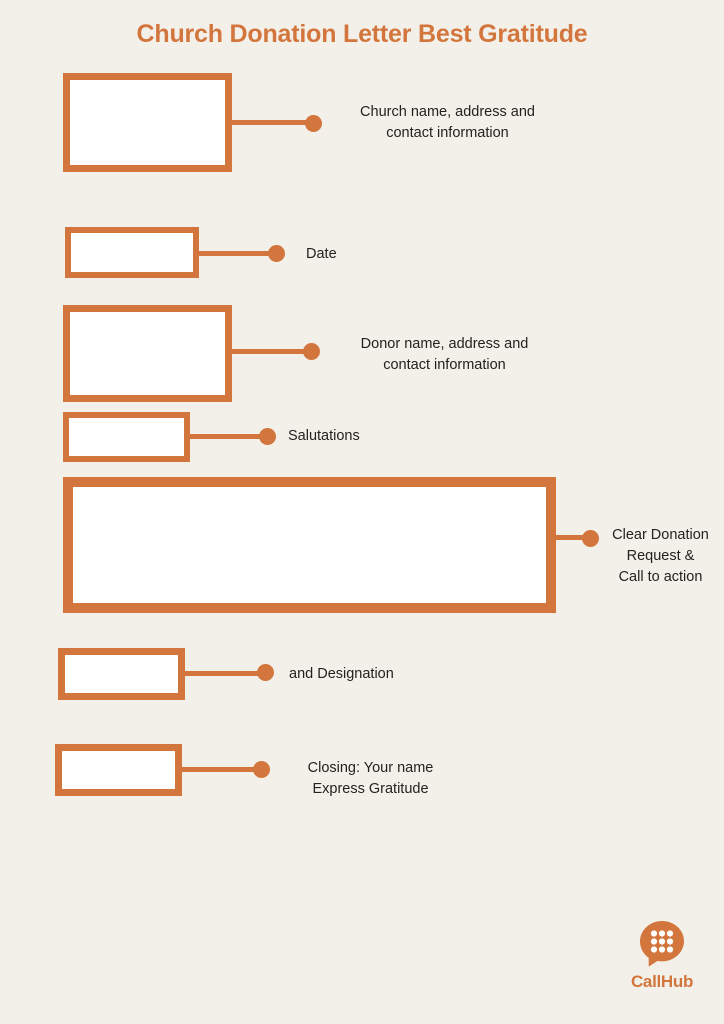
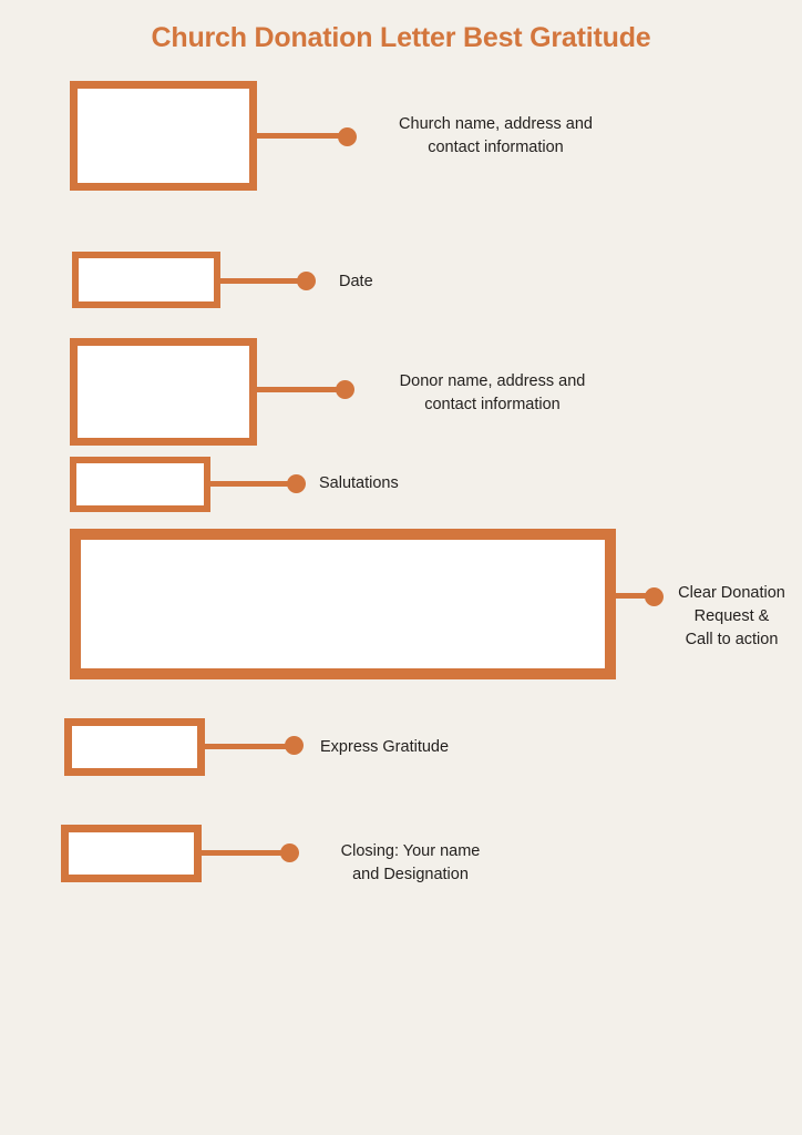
  Church Donation Letter Best Gratitude
  Church name, address and
  contact information
  Date
  Donor name, address and
  contact information
  Salutations
  Clear Donation
  Request &
  Call to action
- and Designation
+ Express Gratitude
  Closing: Your name
- Express Gratitude
+ and Designation
- CallHub
